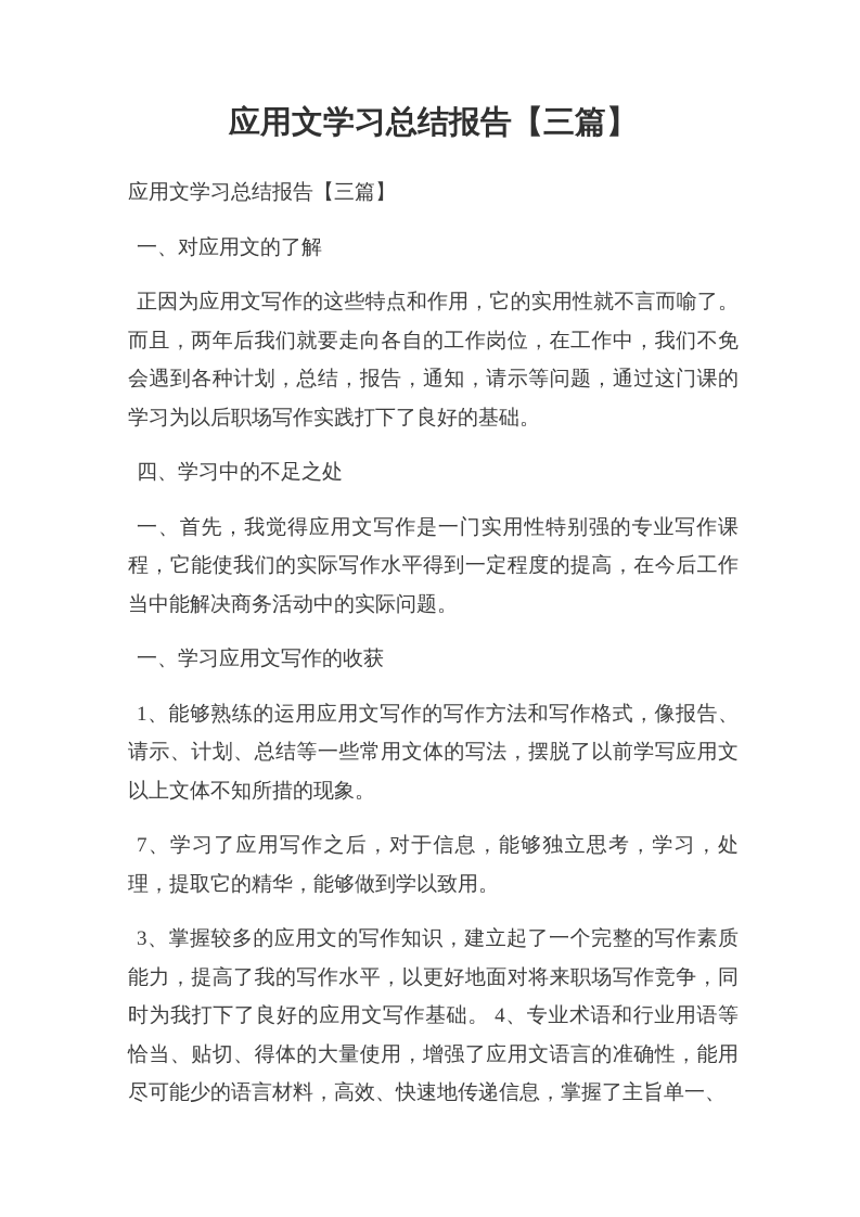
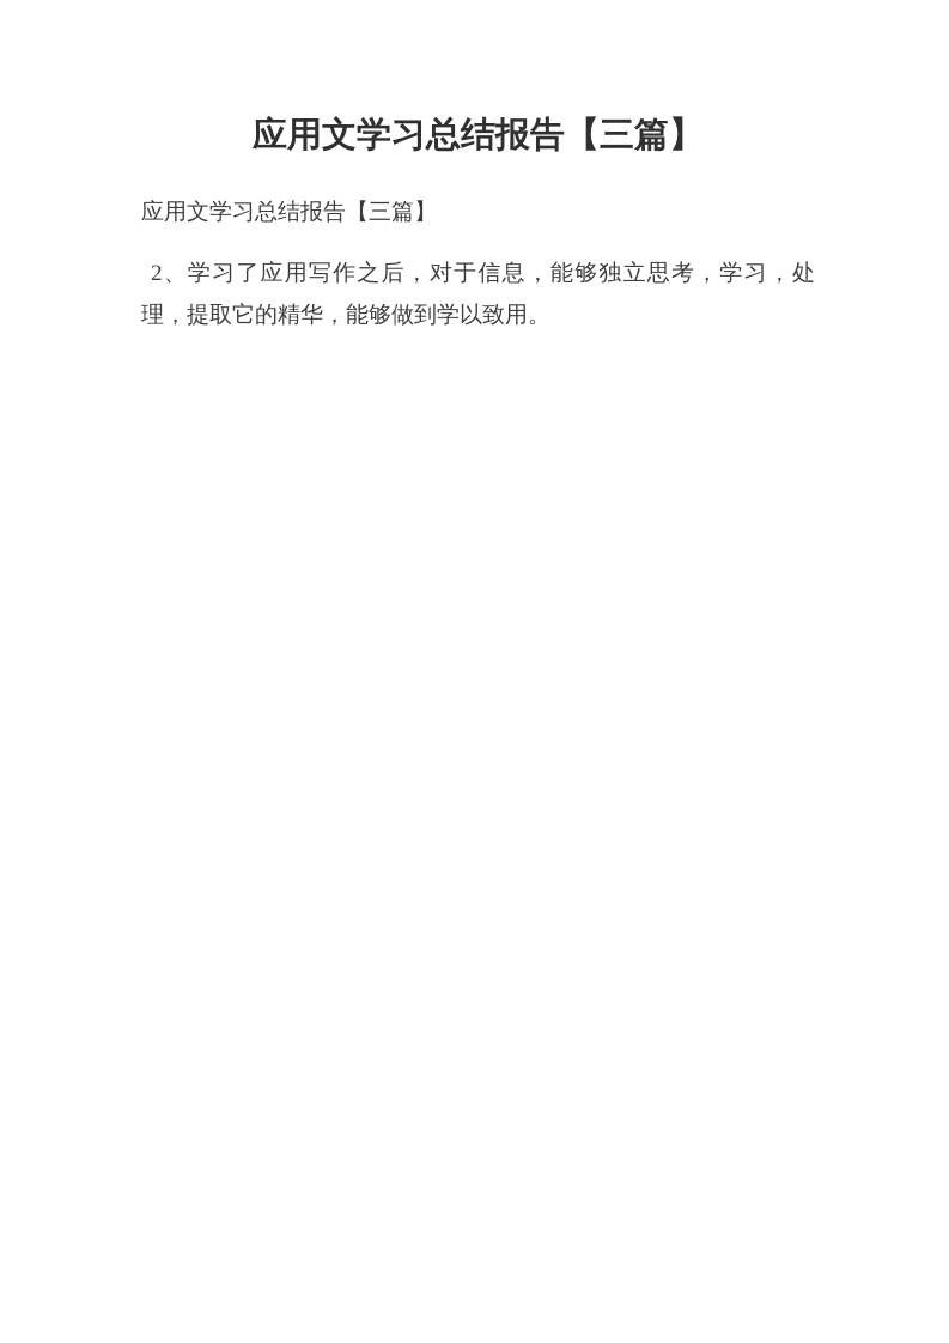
  应用文学习总结报告【三篇】
  应用文学习总结报告【三篇】
- 一、对应用文的了解
- 正因为应用文写作的这些特点和作用，它的实用性就不言而喻了。而且，两年后我们就要走向各自的工作岗位，在工作中，我们不免会遇到各种计划，总结，报告，通知，请示等问题，通过这门课的学习为以后职场写作实践打下了良好的基础。
- 四、学习中的不足之处
- 一、首先，我觉得应用文写作是一门实用性特别强的专业写作课程，它能使我们的实际写作水平得到一定程度的提高，在今后工作当中能解决商务活动中的实际问题。
- 一、学习应用文写作的收获
- 1、能够熟练的运用应用文写作的写作方法和写作格式，像报告、请示、计划、总结等一些常用文体的写法，摆脱了以前学写应用文以上文体不知所措的现象。
- 7、学习了应用写作之后，对于信息，能够独立思考，学习，处理，提取它的精华，能够做到学以致用。
+ 2、学习了应用写作之后，对于信息，能够独立思考，学习，处理，提取它的精华，能够做到学以致用。
- 3、掌握较多的应用文的写作知识，建立起了一个完整的写作素质能力，提高了我的写作水平，以更好地面对将来职场写作竞争，同时为我打下了良好的应用文写作基础。 4、专业术语和行业用语等恰当、贴切、得体的大量使用，增强了应用文语言的准确性，能用尽可能少的语言材料，高效、快速地传递信息，掌握了主旨单一、
